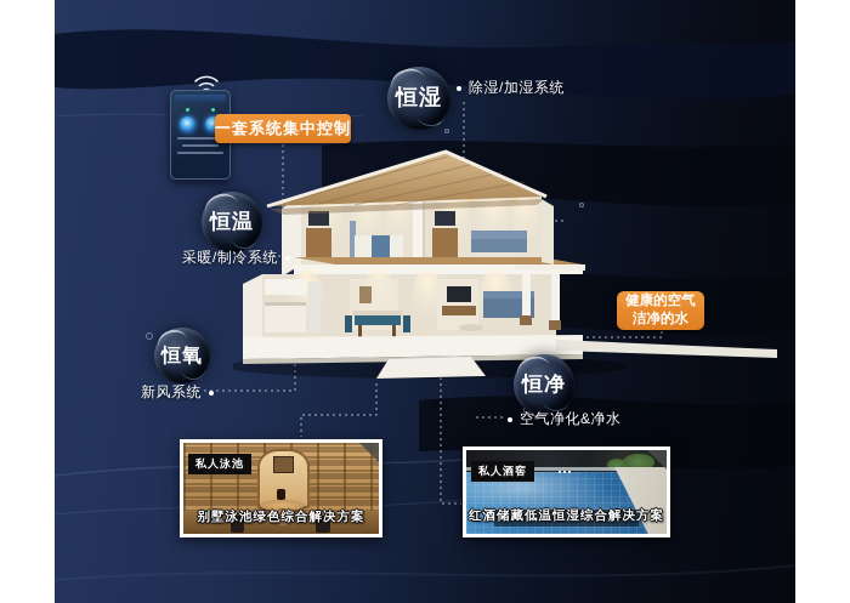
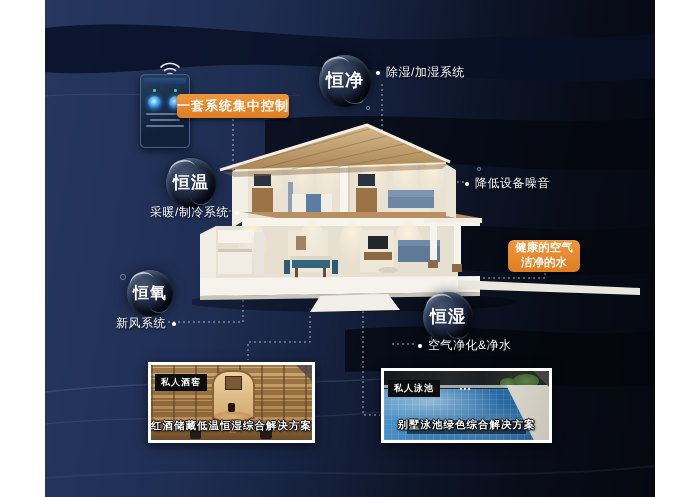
  一套系统集中控制
  健康的空气
  洁净的水
- 恒湿
+ 恒净
  恒温
  恒氧
- 恒净
+ 恒湿
  除湿/加湿系统
+ 降低设备噪音
  采暖/制冷系统
  新风系统
  空气净化&净水
- 私人泳池
+ 私人酒窖
- 别墅泳池绿色综合解决方案
+ 红酒储藏低温恒湿综合解决方案
- 私人酒窖
+ 私人泳池
- 红酒储藏低温恒湿综合解决方案
+ 别墅泳池绿色综合解决方案
